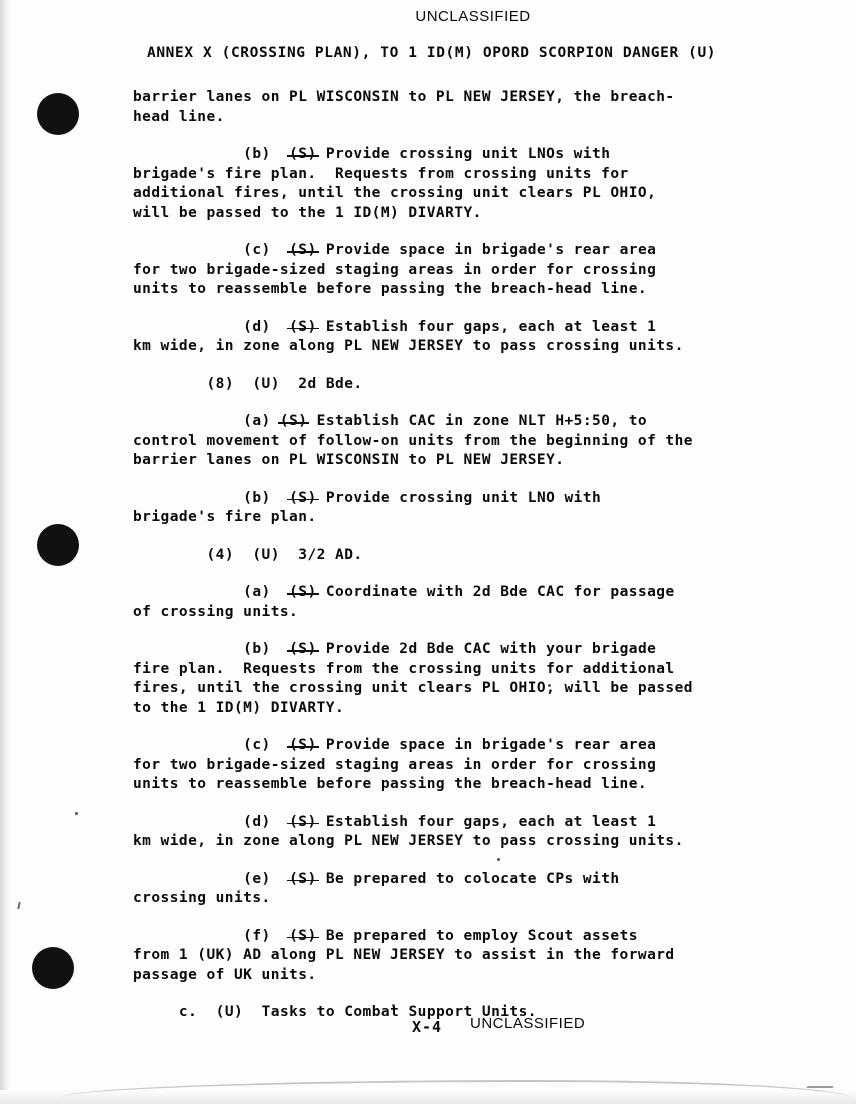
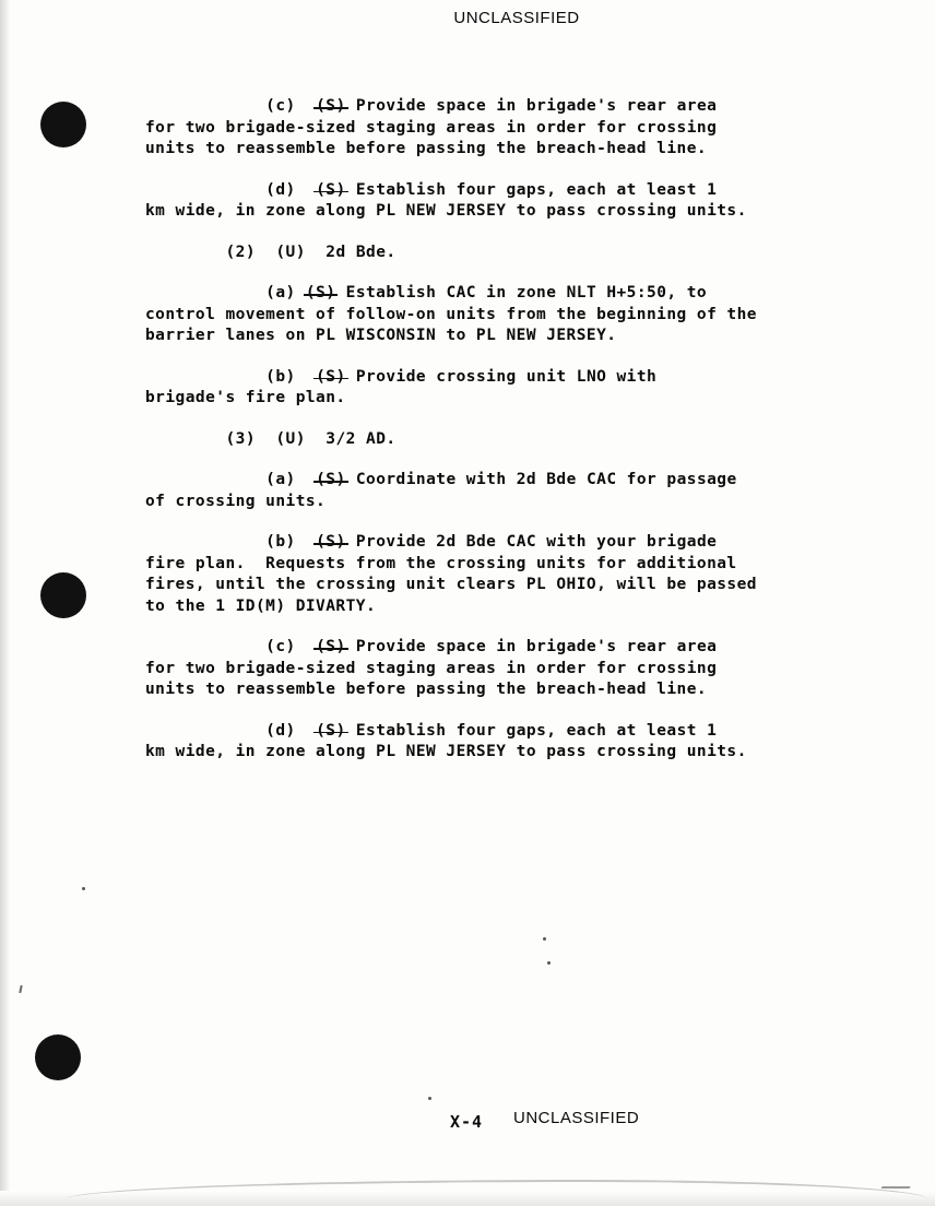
  UNCLASSIFIED
- ANNEX X (CROSSING PLAN), TO 1 ID(M) OPORD SCORPION DANGER (U)
- barrier lanes on PL WISCONSIN to PL NEW JERSEY, the breach-
- head line.
- (b) (S) Provide crossing unit LNOs with
- brigade's fire plan. Requests from crossing units for
- additional fires, until the crossing unit clears PL OHIO,
- will be passed to the 1 ID(M) DIVARTY.
  (c) (S) Provide space in brigade's rear area
  for two brigade-sized staging areas in order for crossing
  units to reassemble before passing the breach-head line.
  (d) (S) Establish four gaps, each at least 1
  km wide, in zone along PL NEW JERSEY to pass crossing units.
- (8) (U) 2d Bde.
+ (2) (U) 2d Bde.
  (a) (S) Establish CAC in zone NLT H+5:50, to
  control movement of follow-on units from the beginning of the
  barrier lanes on PL WISCONSIN to PL NEW JERSEY.
  (b) (S) Provide crossing unit LNO with
  brigade's fire plan.
- (4) (U) 3/2 AD.
+ (3) (U) 3/2 AD.
  (a) (S) Coordinate with 2d Bde CAC for passage
  of crossing units.
  (b) (S) Provide 2d Bde CAC with your brigade
  fire plan. Requests from the crossing units for additional
  fires, until the crossing unit clears PL OHIO, will be passed
  to the 1 ID(M) DIVARTY.
  (c) (S) Provide space in brigade's rear area
  for two brigade-sized staging areas in order for crossing
  units to reassemble before passing the breach-head line.
  (d) (S) Establish four gaps, each at least 1
  km wide, in zone along PL NEW JERSEY to pass crossing units.
- (e) (S) Be prepared to colocate CPs with
- crossing units.
- (f) (S) Be prepared to employ Scout assets
- from 1 (UK) AD along PL NEW JERSEY to assist in the forward
- passage of UK units.
- c. (U) Tasks to Combat Support Units.
  X-4
  UNCLASSIFIED
